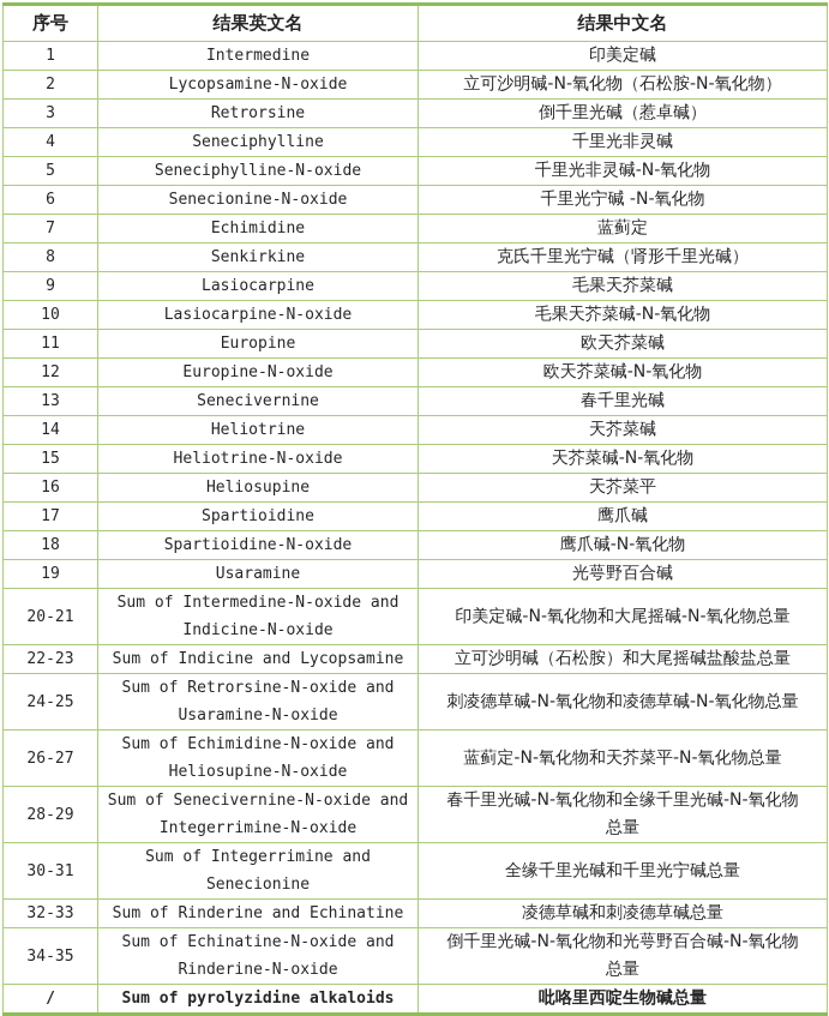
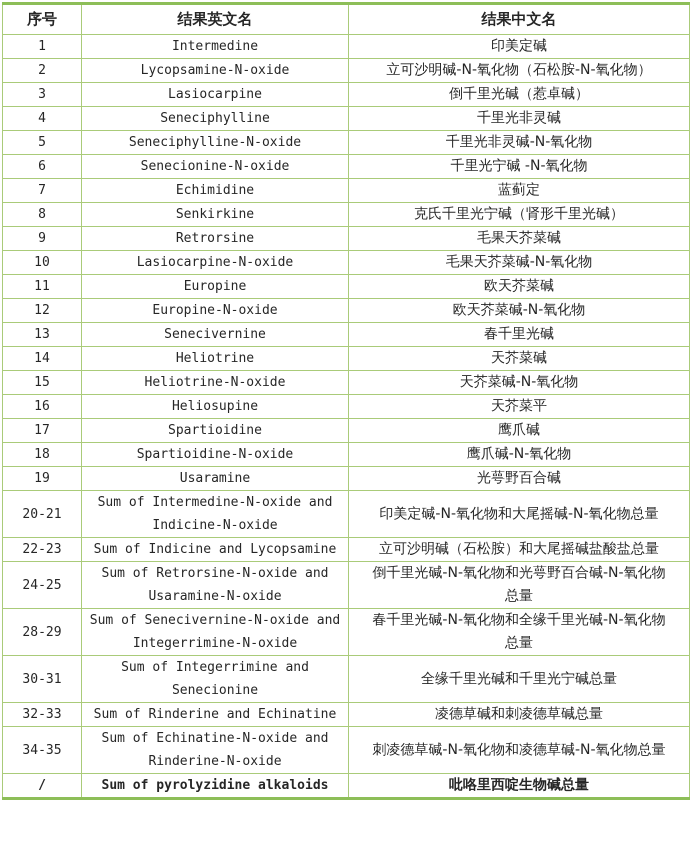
  序号	结果英文名	结果中文名
  1	Intermedine	印美定碱
  2	Lycopsamine-N-oxide	立可沙明碱-N-氧化物（石松胺-N-氧化物）
- 3	Retrorsine	倒千里光碱（惹卓碱）
+ 3	Lasiocarpine	倒千里光碱（惹卓碱）
  4	Seneciphylline	千里光非灵碱
  5	Seneciphylline-N-oxide	千里光非灵碱-N-氧化物
  6	Senecionine-N-oxide	千里光宁碱 -N-氧化物
  7	Echimidine	蓝蓟定
  8	Senkirkine	克氏千里光宁碱（肾形千里光碱）
- 9	Lasiocarpine	毛果天芥菜碱
+ 9	Retrorsine	毛果天芥菜碱
  10	Lasiocarpine-N-oxide	毛果天芥菜碱-N-氧化物
  11	Europine	欧天芥菜碱
  12	Europine-N-oxide	欧天芥菜碱-N-氧化物
  13	Senecivernine	春千里光碱
  14	Heliotrine	天芥菜碱
  15	Heliotrine-N-oxide	天芥菜碱-N-氧化物
  16	Heliosupine	天芥菜平
  17	Spartioidine	鹰爪碱
  18	Spartioidine-N-oxide	鹰爪碱-N-氧化物
  19	Usaramine	光萼野百合碱
  20-21	Sum of Intermedine-N-oxide and Indicine-N-oxide	印美定碱-N-氧化物和大尾摇碱-N-氧化物总量
  22-23	Sum of Indicine and Lycopsamine	立可沙明碱（石松胺）和大尾摇碱盐酸盐总量
- 24-25	Sum of Retrorsine-N-oxide and Usaramine-N-oxide	刺凌德草碱-N-氧化物和凌德草碱-N-氧化物总量
+ 24-25	Sum of Retrorsine-N-oxide and Usaramine-N-oxide	倒千里光碱-N-氧化物和光萼野百合碱-N-氧化物 总量
- 26-27	Sum of Echimidine-N-oxide and Heliosupine-N-oxide	蓝蓟定-N-氧化物和天芥菜平-N-氧化物总量
  28-29	Sum of Senecivernine-N-oxide and Integerrimine-N-oxide	春千里光碱-N-氧化物和全缘千里光碱-N-氧化物 总量
  30-31	Sum of Integerrimine and Senecionine	全缘千里光碱和千里光宁碱总量
  32-33	Sum of Rinderine and Echinatine	凌德草碱和刺凌德草碱总量
- 34-35	Sum of Echinatine-N-oxide and Rinderine-N-oxide	倒千里光碱-N-氧化物和光萼野百合碱-N-氧化物 总量
+ 34-35	Sum of Echinatine-N-oxide and Rinderine-N-oxide	刺凌德草碱-N-氧化物和凌德草碱-N-氧化物总量
  /	Sum of pyrolyzidine alkaloids	吡咯里西啶生物碱总量
